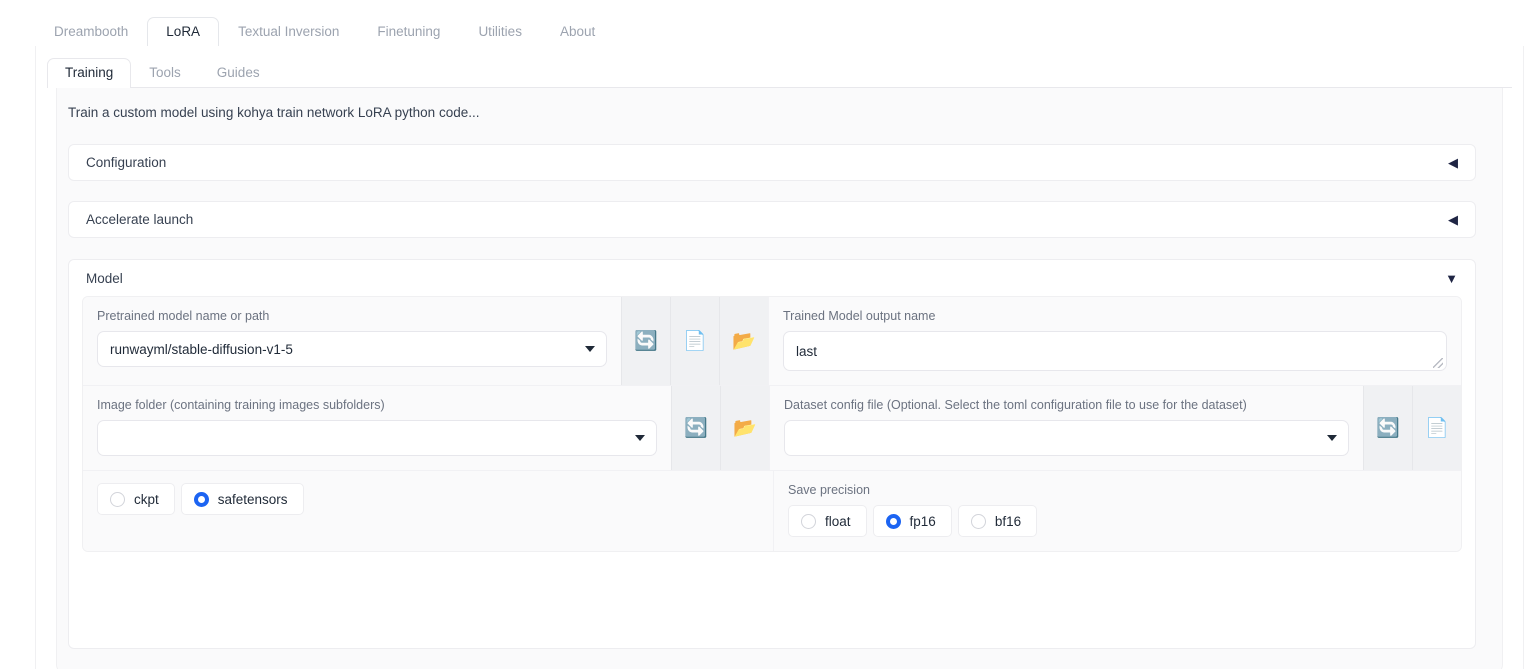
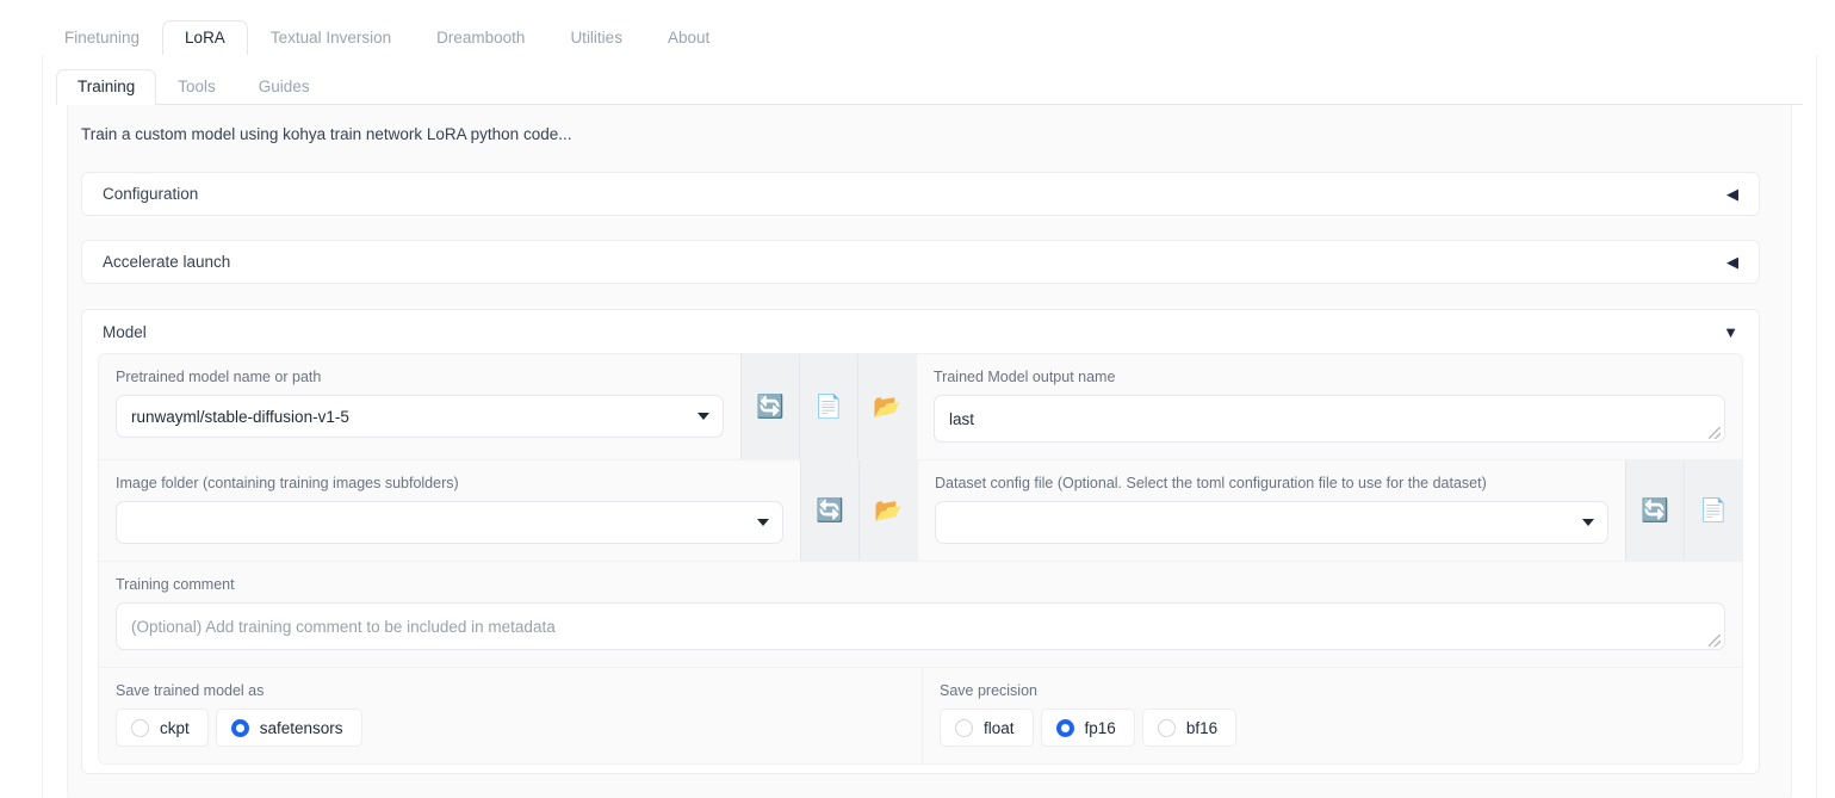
- Dreambooth
+ Finetuning
  LoRA
  Textual Inversion
- Finetuning
+ Dreambooth
  Utilities
  About
  Training
  Tools
  Guides
  Train a custom model using kohya train network LoRA python code...
  Configuration
  ◀
  Accelerate launch
  ◀
  Model
  ▼
  Pretrained model name or path
  runwayml/stable-diffusion-v1-5
  🔄
  📄
  📂
  Trained Model output name
  last
  Image folder (containing training images subfolders)
  🔄
  📂
  Dataset config file (Optional. Select the toml configuration file to use for the dataset)
  🔄
  📄
+ Training comment
+ (Optional) Add training comment to be included in metadata
+ Save trained model as
  ckpt
  safetensors
  Save precision
  float
  fp16
  bf16
